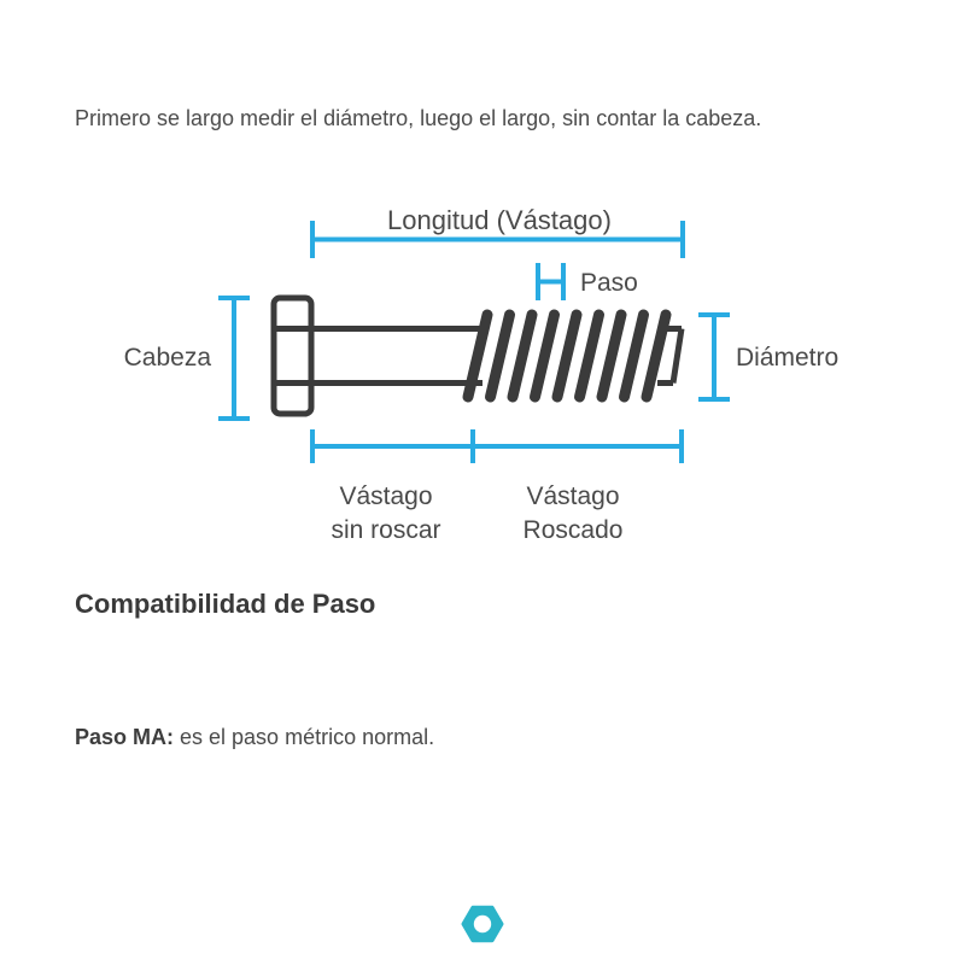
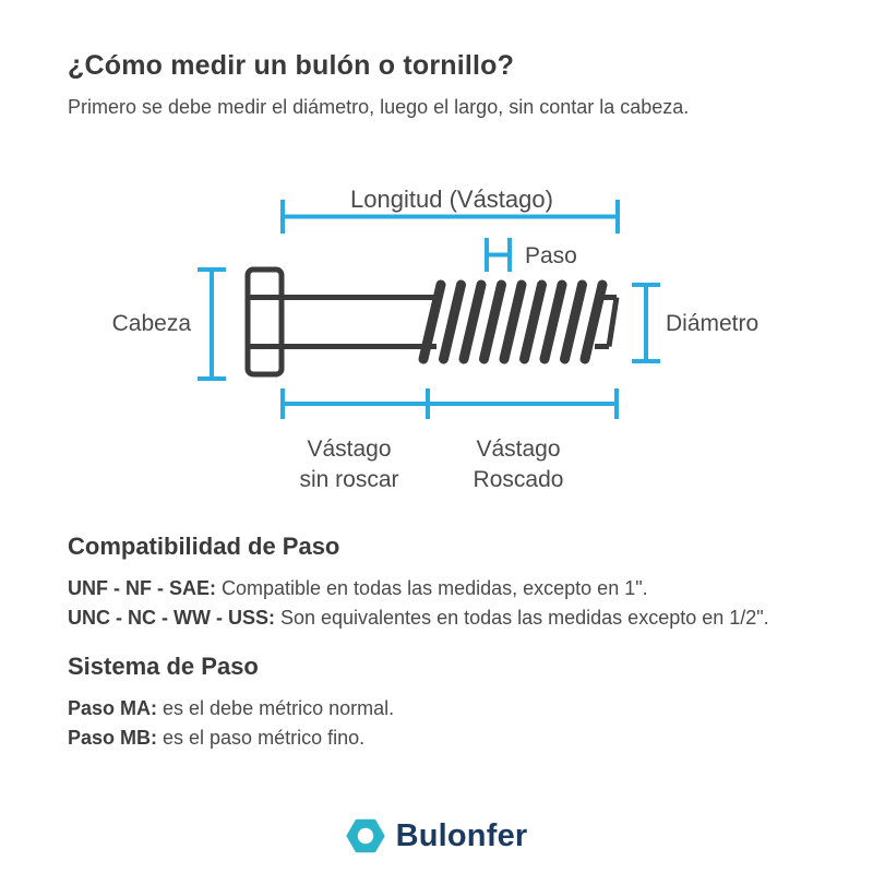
+ ¿Cómo medir un bulón o tornillo?
- Primero se largo medir el diámetro, luego el largo, sin contar la cabeza.
+ Primero se debe medir el diámetro, luego el largo, sin contar la cabeza.
  Longitud (Vástago)
  Paso
  Cabeza
  Diámetro
  Vástago
  sin roscar
  Vástago
  Roscado
  Compatibilidad de Paso
+ UNF - NF - SAE: Compatible en todas las medidas, excepto en 1".
+ UNC - NC - WW - USS: Son equivalentes en todas las medidas excepto en 1/2".
+ Sistema de Paso
- Paso MA: es el paso métrico normal.
+ Paso MA: es el debe métrico normal.
+ Paso MB: es el paso métrico fino.
+ Bulonfer
